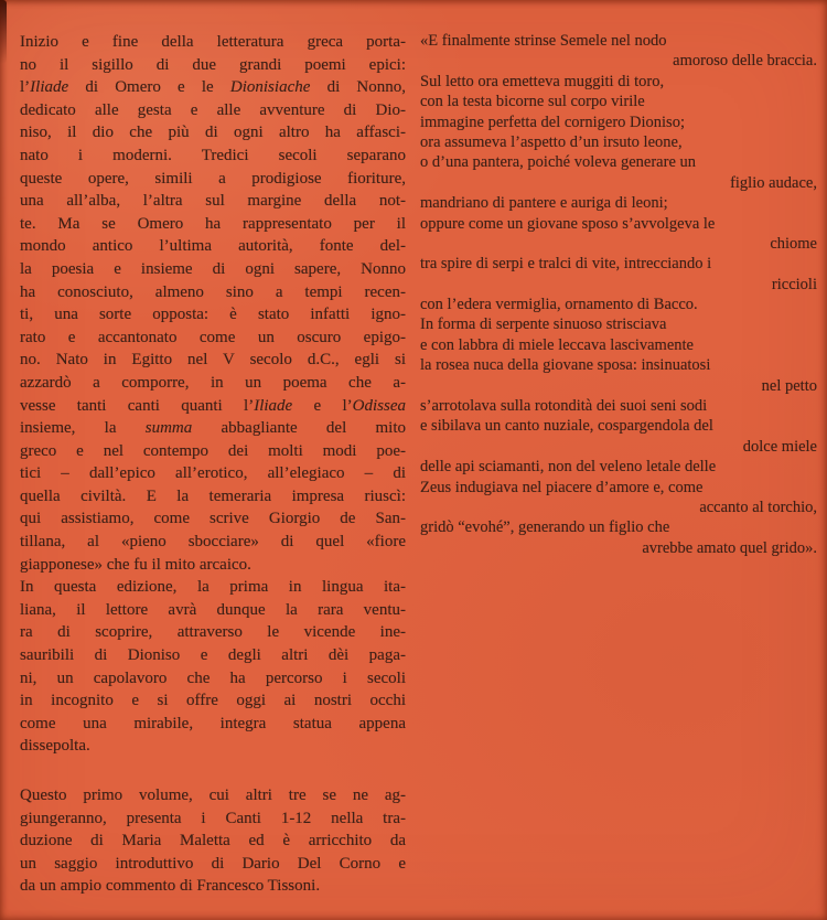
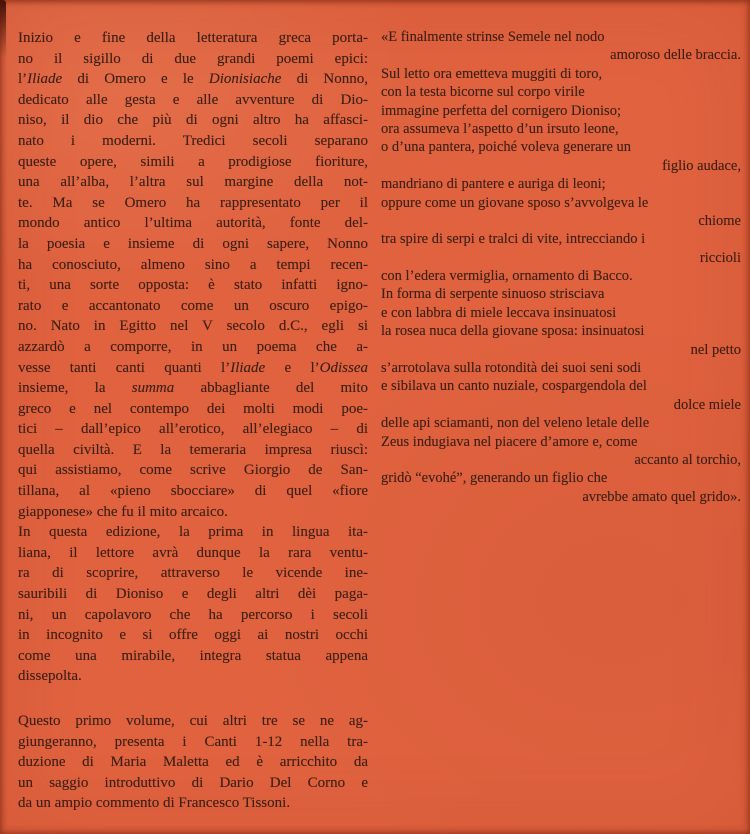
  Inizio e fine della letteratura greca porta-
  no il sigillo di due grandi poemi epici:
  l’Iliade di Omero e le Dionisiache di Nonno,
  dedicato alle gesta e alle avventure di Dio-
  niso, il dio che più di ogni altro ha affasci-
  nato i moderni. Tredici secoli separano
  queste opere, simili a prodigiose fioriture,
  una all’alba, l’altra sul margine della not-
  te. Ma se Omero ha rappresentato per il
  mondo antico l’ultima autorità, fonte del-
  la poesia e insieme di ogni sapere, Nonno
  ha conosciuto, almeno sino a tempi recen-
  ti, una sorte opposta: è stato infatti igno-
  rato e accantonato come un oscuro epigo-
  no. Nato in Egitto nel V secolo d.C., egli si
  azzardò a comporre, in un poema che a-
  vesse tanti canti quanti l’Iliade e l’Odissea
  insieme, la summa abbagliante del mito
  greco e nel contempo dei molti modi poe-
  tici – dall’epico all’erotico, all’elegiaco – di
  quella civiltà. E la temeraria impresa riuscì:
  qui assistiamo, come scrive Giorgio de San-
  tillana, al «pieno sbocciare» di quel «fiore
  giapponese» che fu il mito arcaico.
  In questa edizione, la prima in lingua ita-
  liana, il lettore avrà dunque la rara ventu-
  ra di scoprire, attraverso le vicende ine-
  sauribili di Dioniso e degli altri dèi paga-
  ni, un capolavoro che ha percorso i secoli
  in incognito e si offre oggi ai nostri occhi
  come una mirabile, integra statua appena
  dissepolta.
  Questo primo volume, cui altri tre se ne ag-
  giungeranno, presenta i Canti 1-12 nella tra-
  duzione di Maria Maletta ed è arricchito da
  un saggio introduttivo di Dario Del Corno e
  da un ampio commento di Francesco Tissoni.
  «E finalmente strinse Semele nel nodo
  amoroso delle braccia.
  Sul letto ora emetteva muggiti di toro,
  con la testa bicorne sul corpo virile
  immagine perfetta del cornigero Dioniso;
  ora assumeva l’aspetto d’un irsuto leone,
  o d’una pantera, poiché voleva generare un
  figlio audace,
  mandriano di pantere e auriga di leoni;
  oppure come un giovane sposo s’avvolgeva le
  chiome
  tra spire di serpi e tralci di vite, intrecciando i
  riccioli
  con l’edera vermiglia, ornamento di Bacco.
  In forma di serpente sinuoso strisciava
- e con labbra di miele leccava lascivamente
+ e con labbra di miele leccava insinuatosi
  la rosea nuca della giovane sposa: insinuatosi
  nel petto
  s’arrotolava sulla rotondità dei suoi seni sodi
  e sibilava un canto nuziale, cospargendola del
  dolce miele
  delle api sciamanti, non del veleno letale delle
  Zeus indugiava nel piacere d’amore e, come
  accanto al torchio,
  gridò “evohé”, generando un figlio che
  avrebbe amato quel grido».
